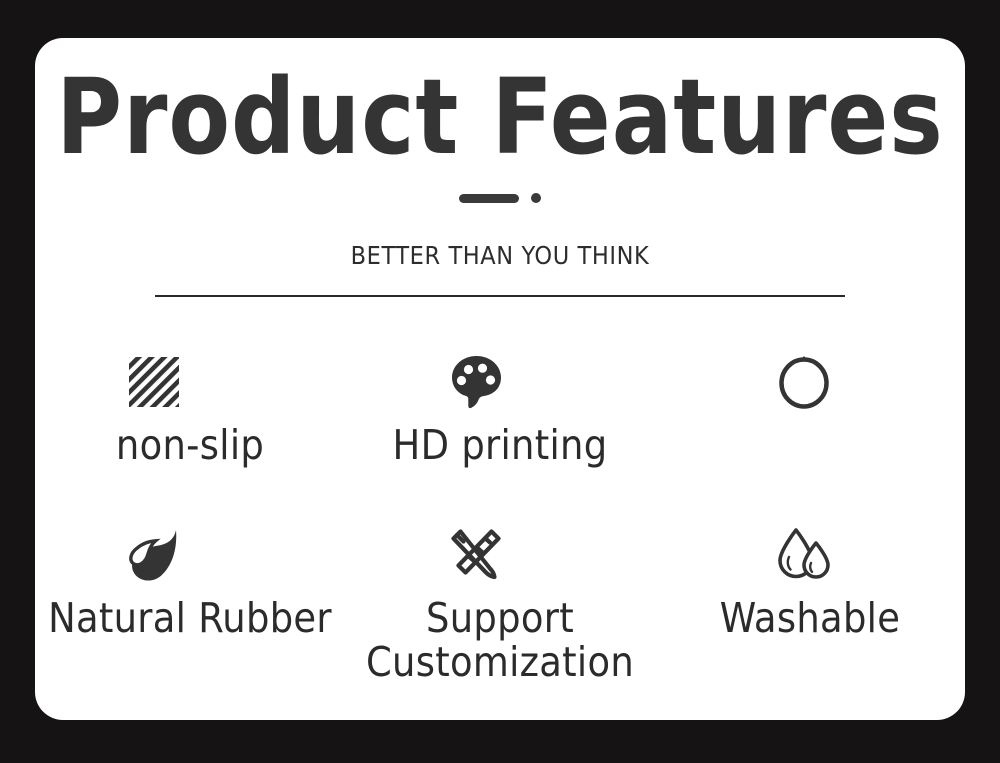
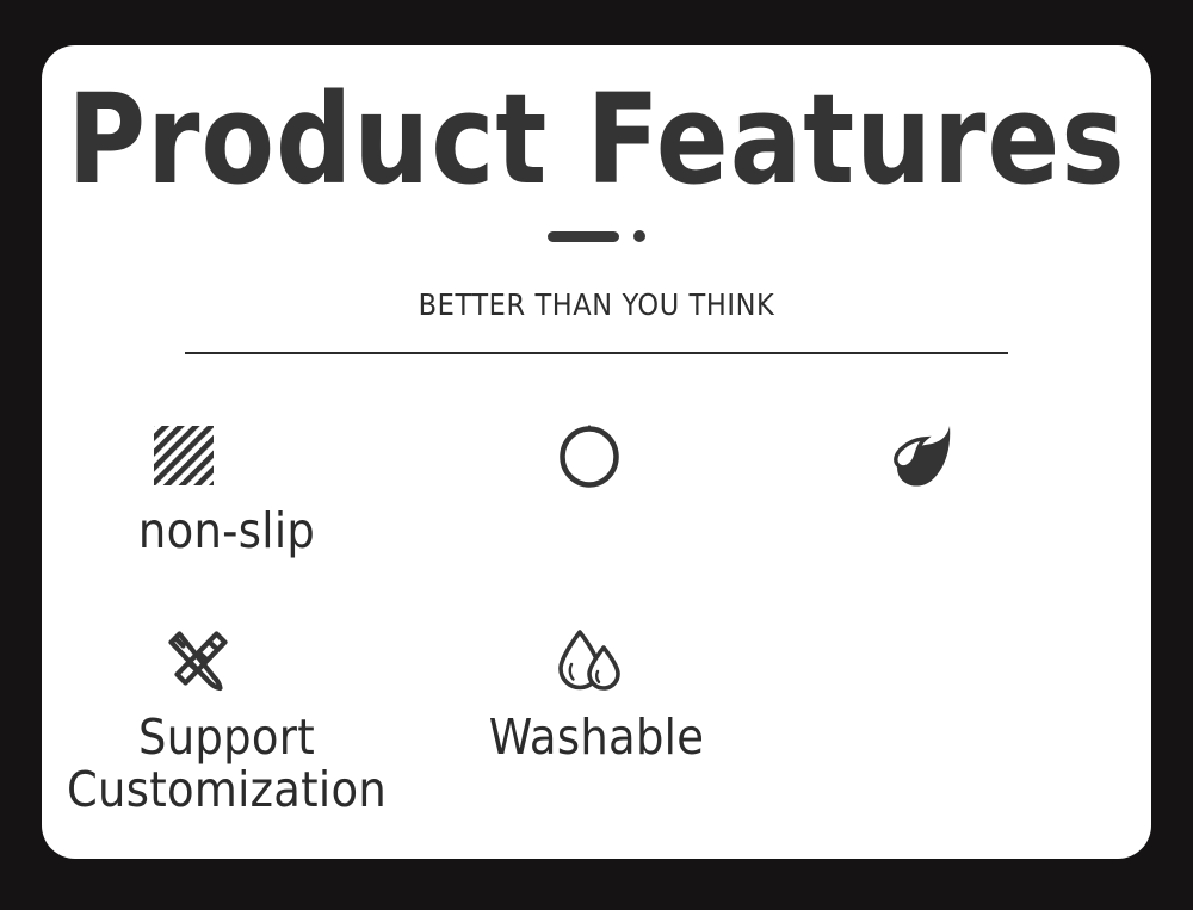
  Product Features
  BETTER THAN YOU THINK
  non-slip
- HD printing
- Natural Rubber
  Support Customization
  Washable
